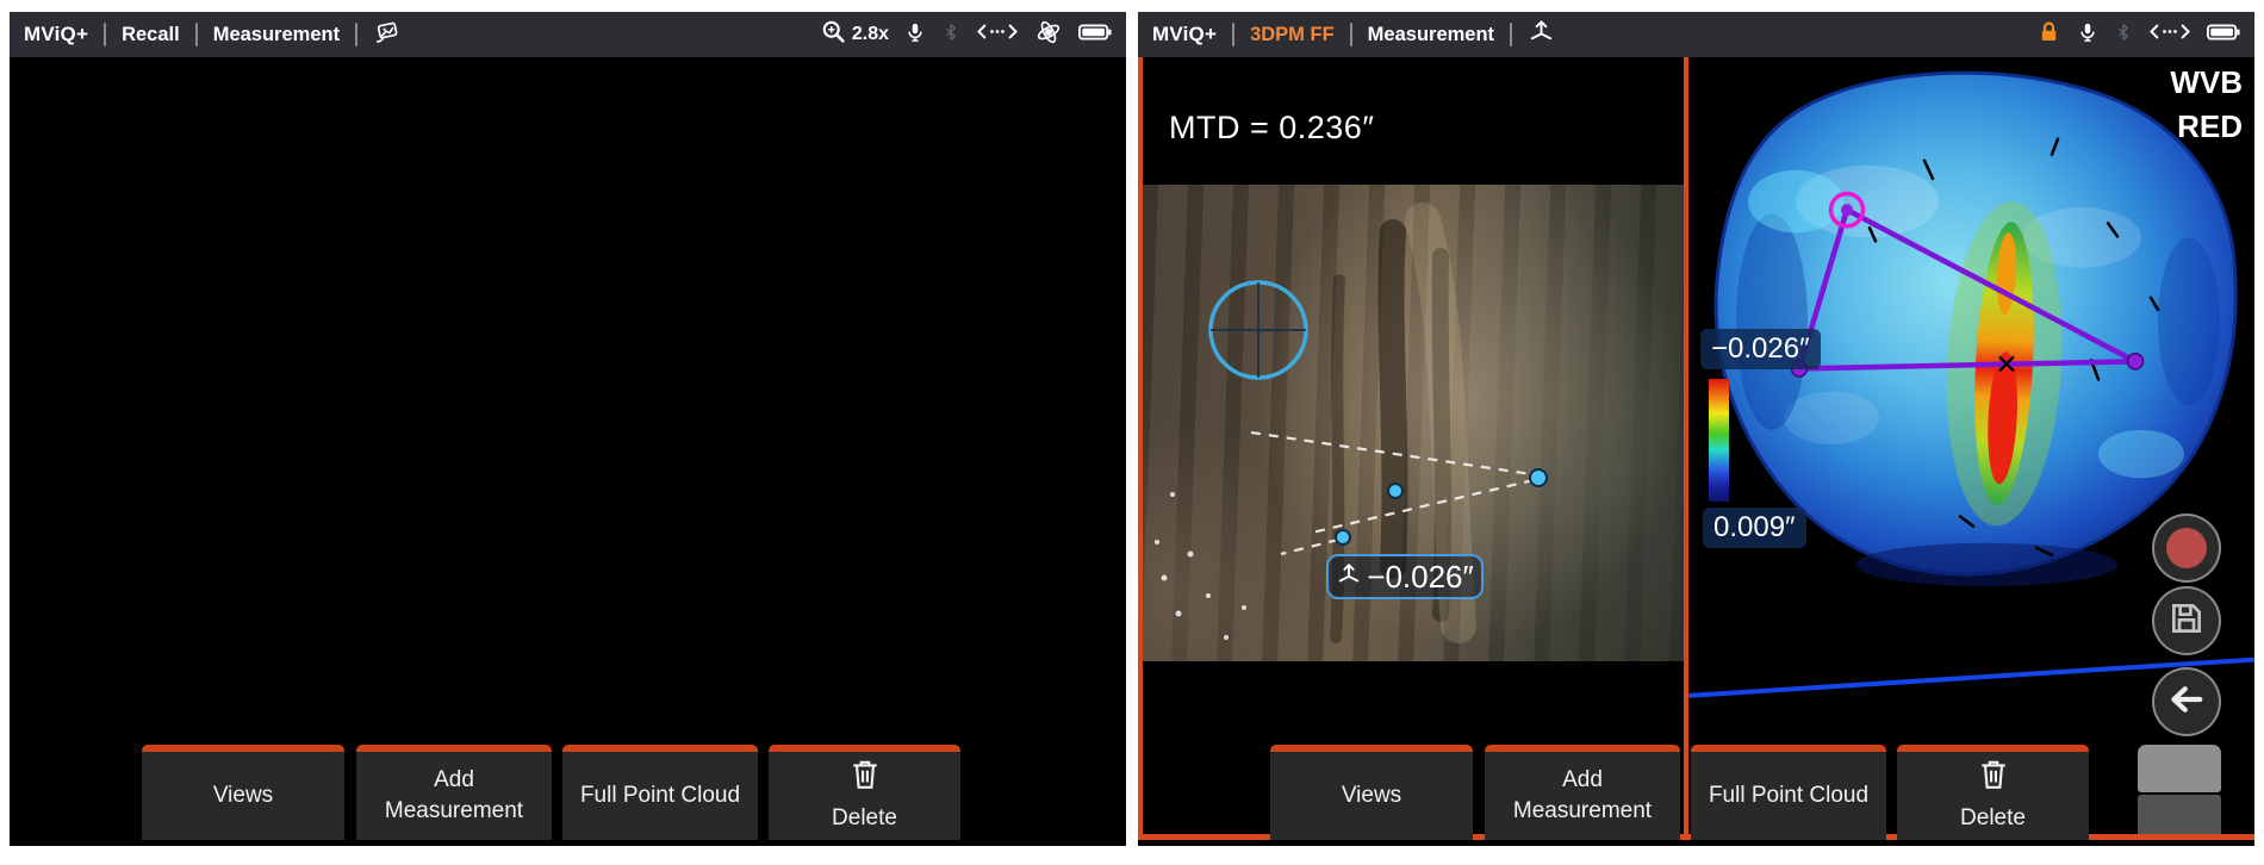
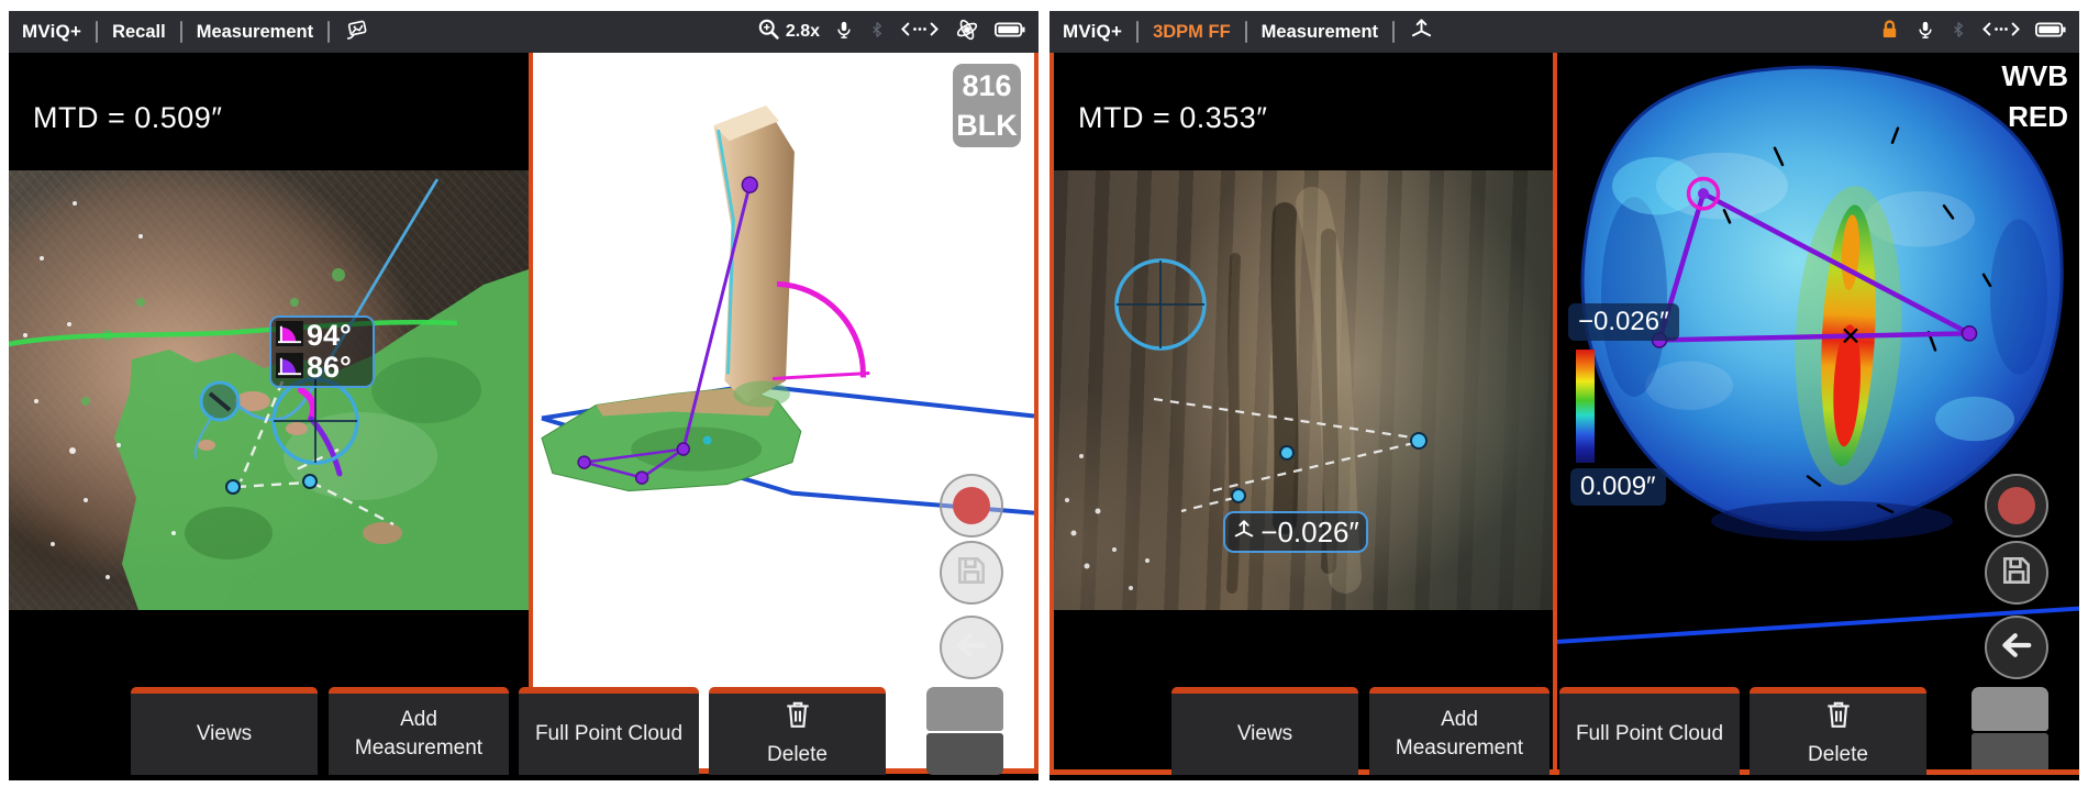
  MViQ+
  Recall
  Measurement
  2.8x
+ MTD = 0.509″
+ 94°
+ 86°
+ 816
+ BLK
  Views
  Add Measurement
  Full Point Cloud
  Delete
  MViQ+
  3DPM FF
  Measurement
- MTD = 0.236″
+ MTD = 0.353″
  −0.026″
  WVB
  RED
  −0.026″
  0.009″
  Views
  Add Measurement
  Full Point Cloud
  Delete
